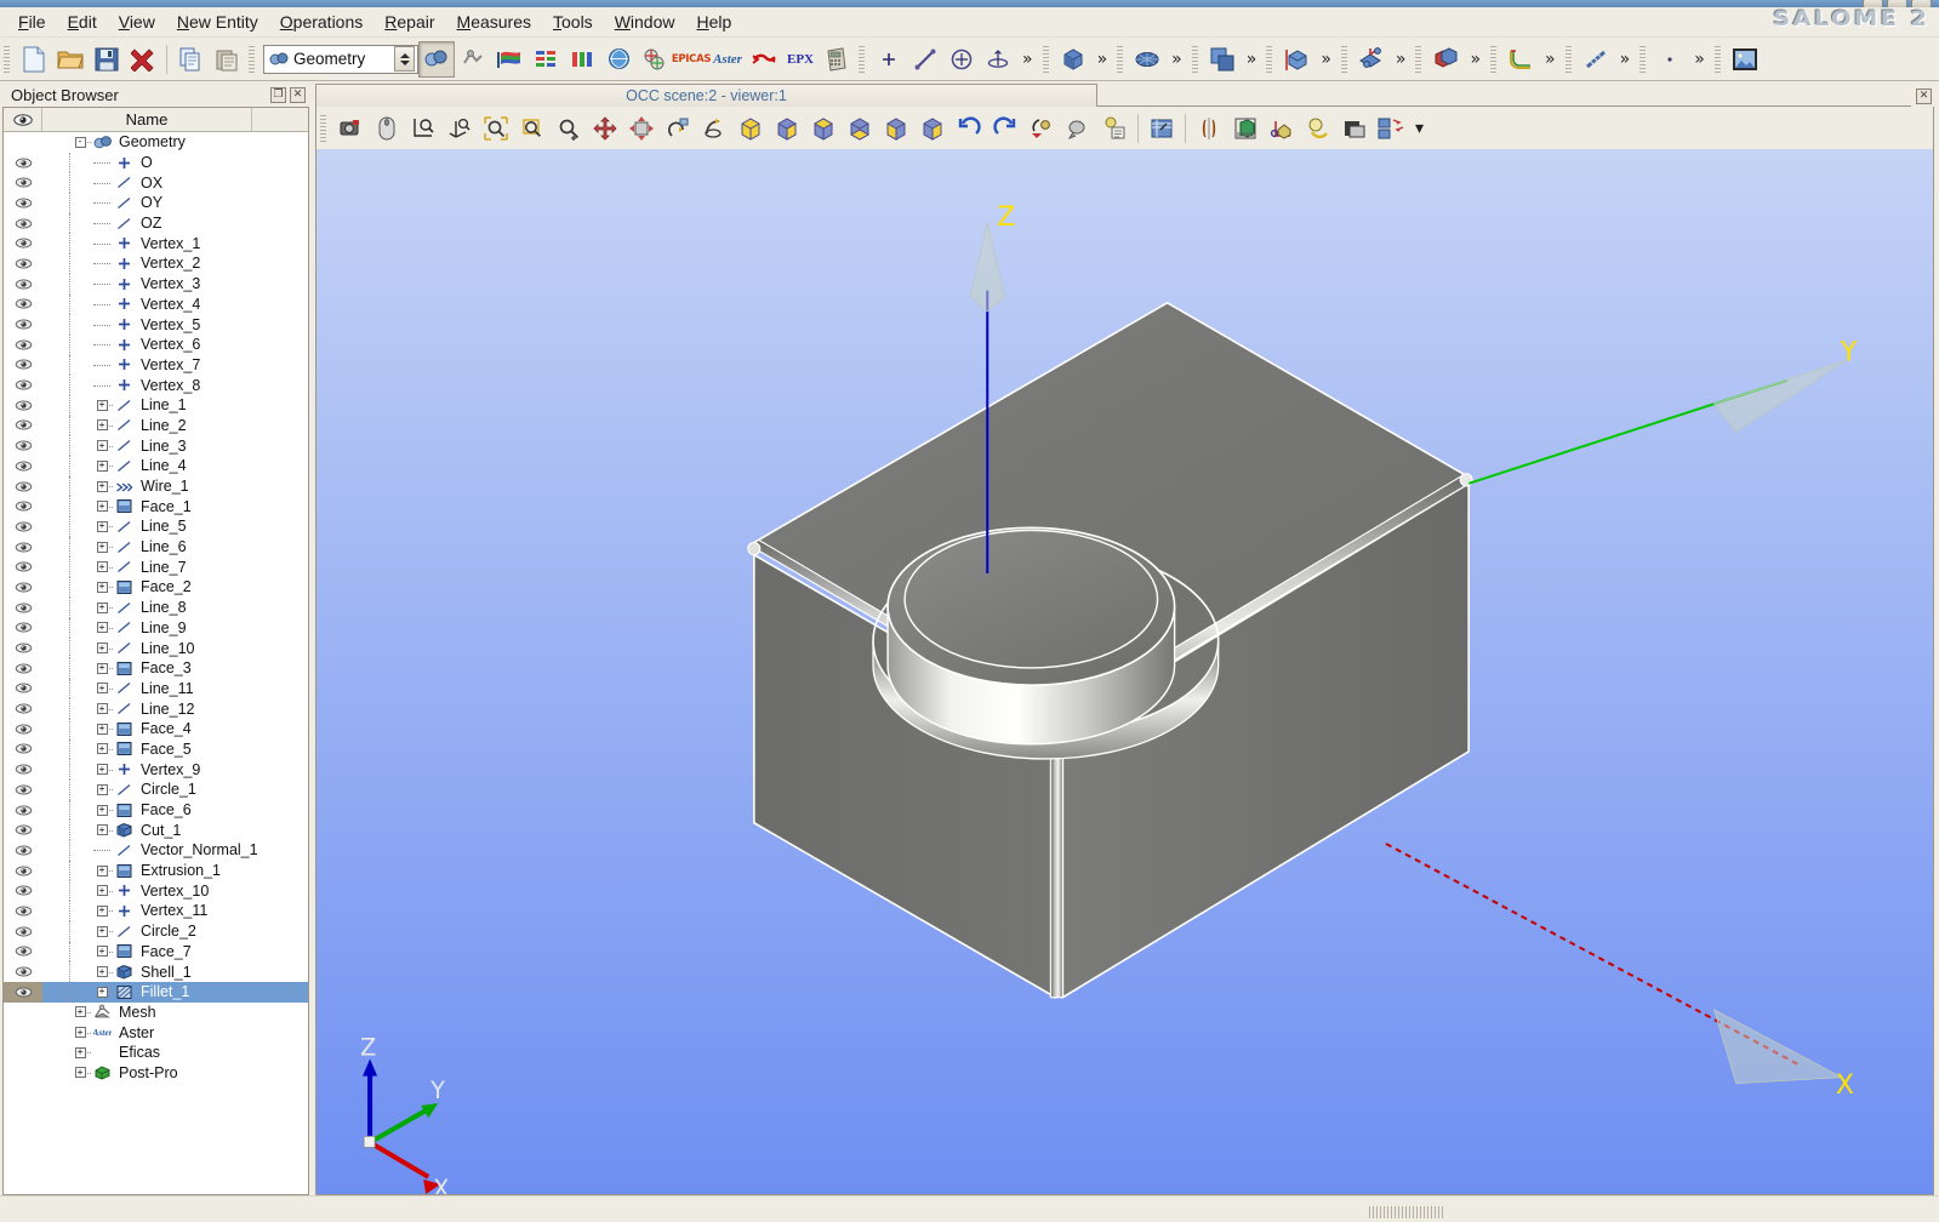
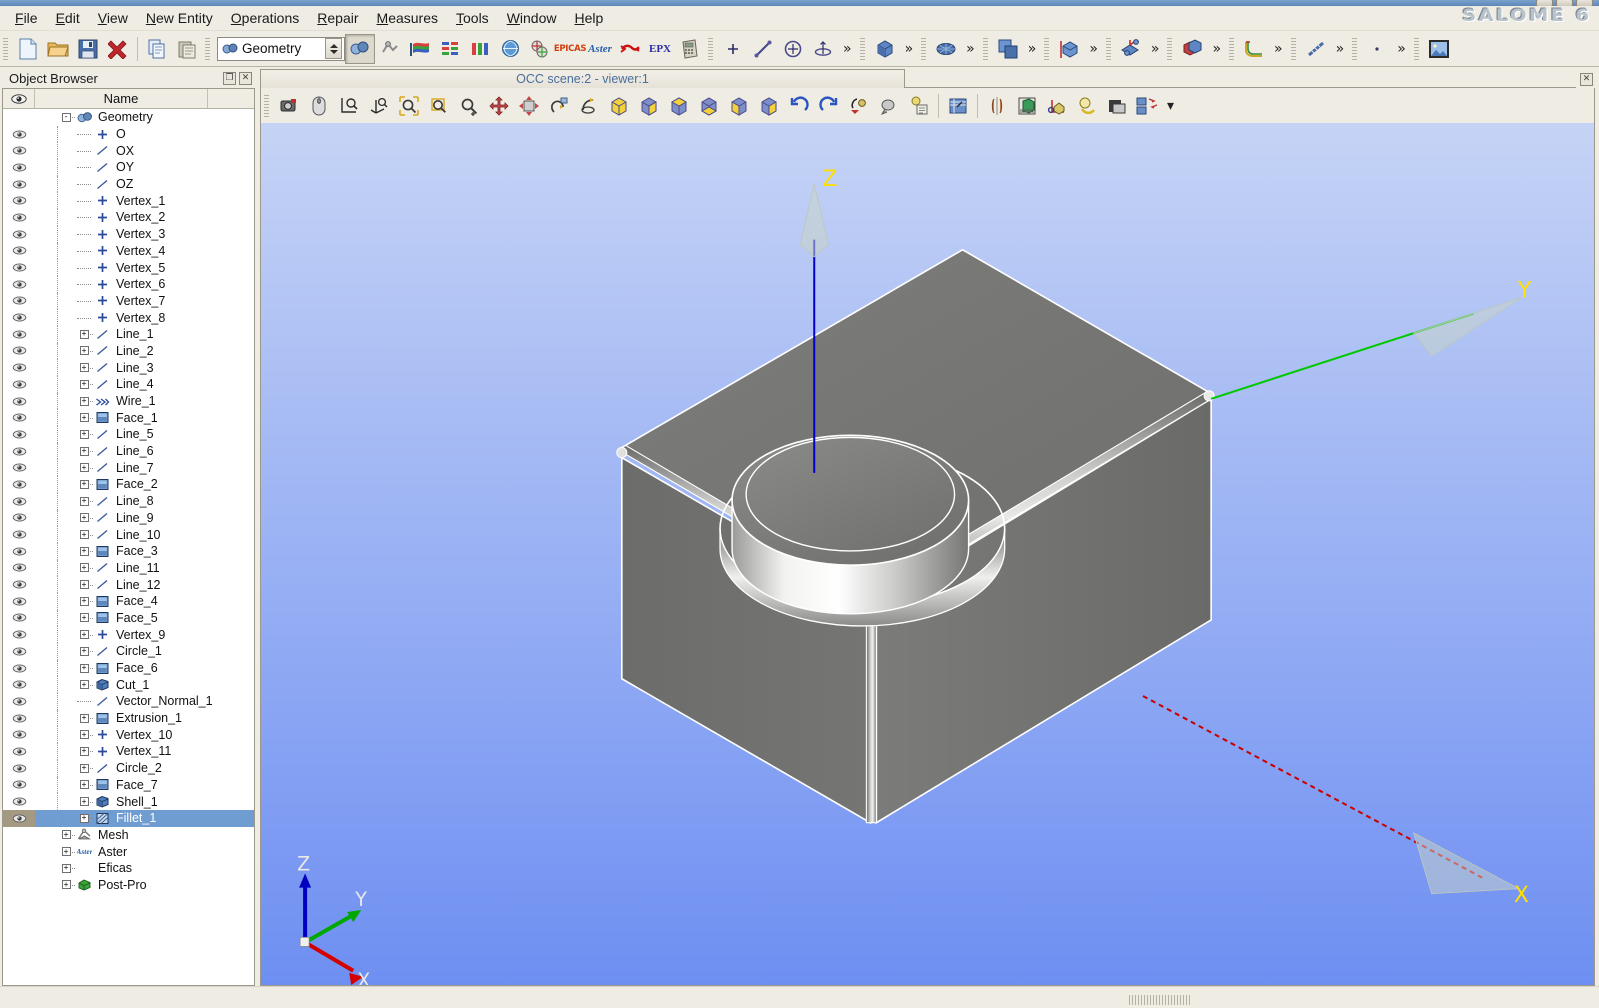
  File
  Edit
  View
  New Entity
  Operations
  Repair
  Measures
  Tools
  Window
  Help
- SALOME 2
+ SALOME 6
  Geometry
  EPICAS
  Aster
  EPX
  »
  »
  »
  »
  »
  »
  »
  »
  »
  »
  Object Browser
  ❐
  ✕
  Name
  -
  Geometry
  O
  OX
  OY
  OZ
  Vertex_1
  Vertex_2
  Vertex_3
  Vertex_4
  Vertex_5
  Vertex_6
  Vertex_7
  Vertex_8
  +
  Line_1
  +
  Line_2
  +
  Line_3
  +
  Line_4
  +
  Wire_1
  +
  Face_1
  +
  Line_5
  +
  Line_6
  +
  Line_7
  +
  Face_2
  +
  Line_8
  +
  Line_9
  +
  Line_10
  +
  Face_3
  +
  Line_11
  +
  Line_12
  +
  Face_4
  +
  Face_5
  +
  Vertex_9
  +
  Circle_1
  +
  Face_6
  +
  Cut_1
  Vector_Normal_1
  +
  Extrusion_1
  +
  Vertex_10
  +
  Vertex_11
  +
  Circle_2
  +
  Face_7
  +
  Shell_1
  +
  Fillet_1
  +
  Mesh
  +
  Aster
  Aster
  +
  Eficas
  +
  Post-Pro
  OCC scene:2 - viewer:1
  ✕
  ▾
  Z
  Y
  X
  Z
  Y
  X
